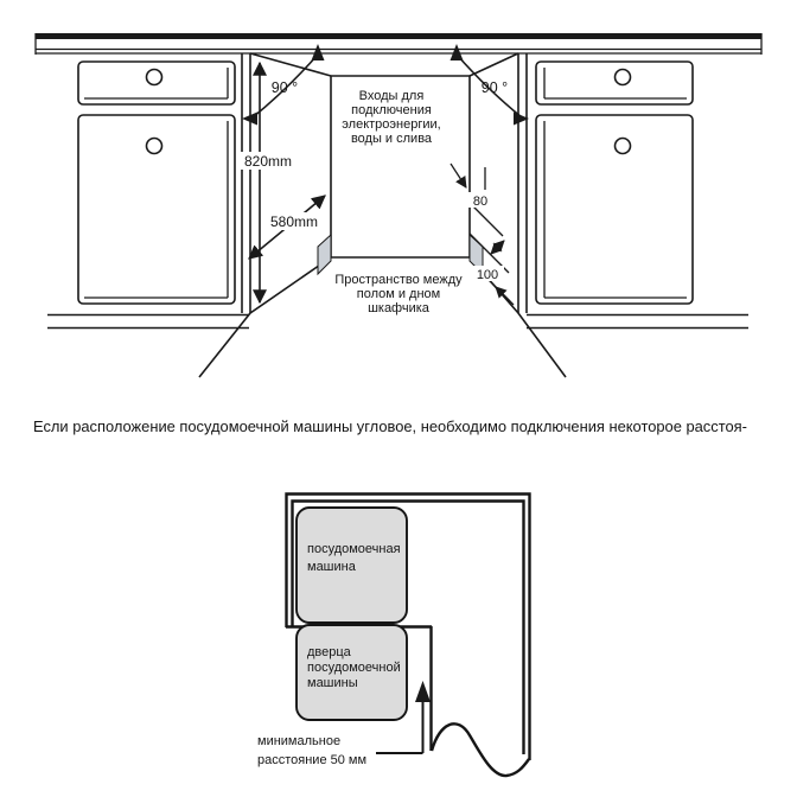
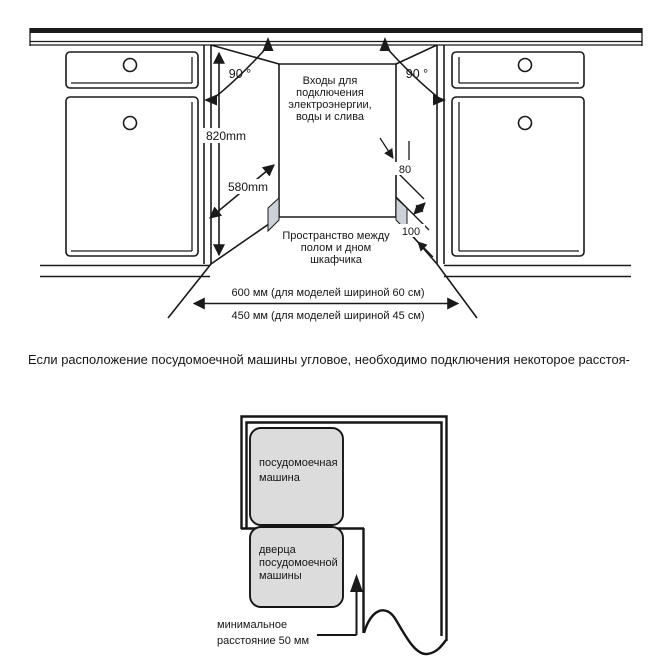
  80
  100
  90 °
  90 °
  Входы для
  подключения
  электроэнергии,
  воды и слива
  820mm
  580mm
  Пространство между
  полом и дном
  шкафчика
+ 600 мм (для моделей шириной 60 см)
+ 450 мм (для моделей шириной 45 см)
  посудомоечная
  машина
  дверца
  посудомоечной
  машины
  минимальное
  расстояние 50 мм
  Если расположение посудомоечной машины угловое, необходимо подключения некоторое расстоя-
